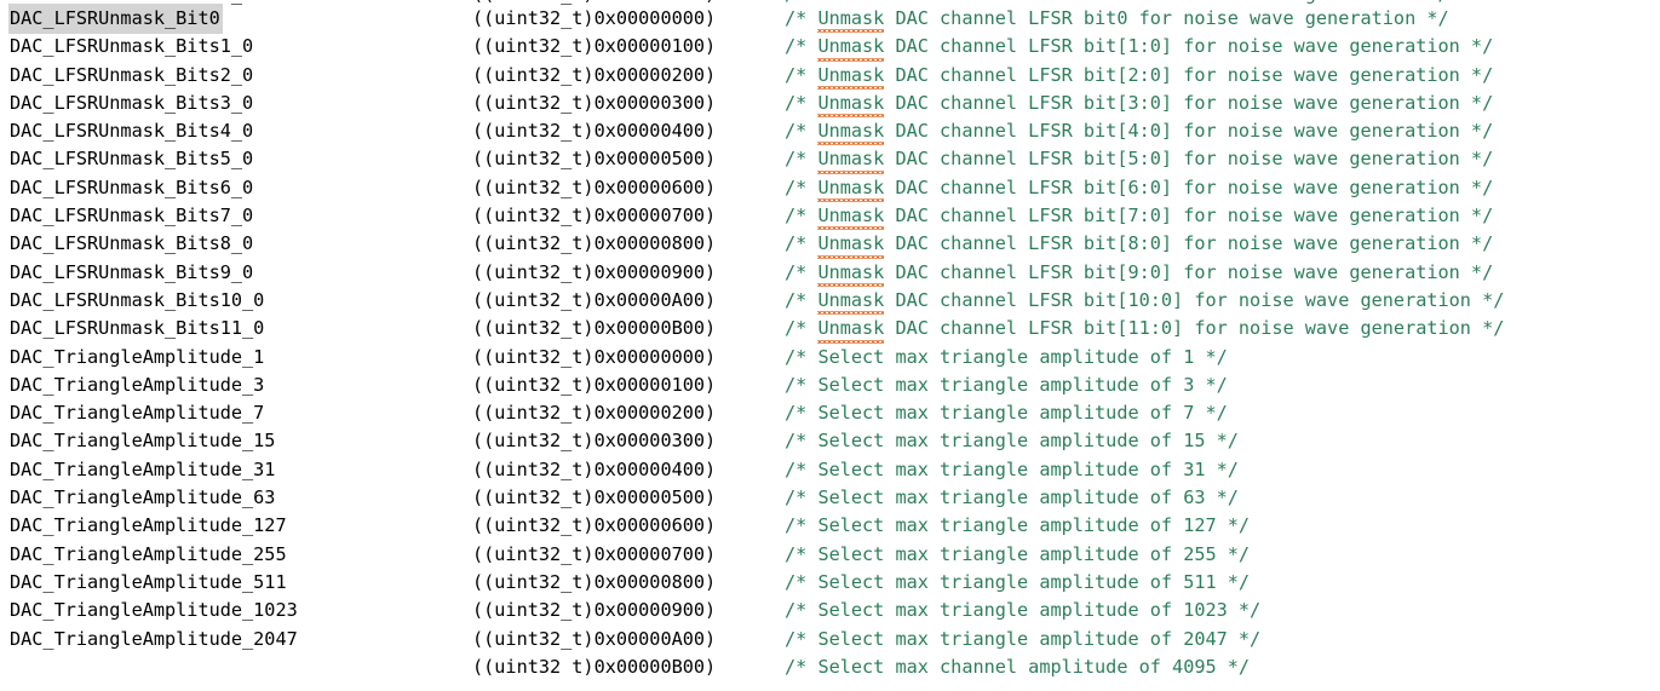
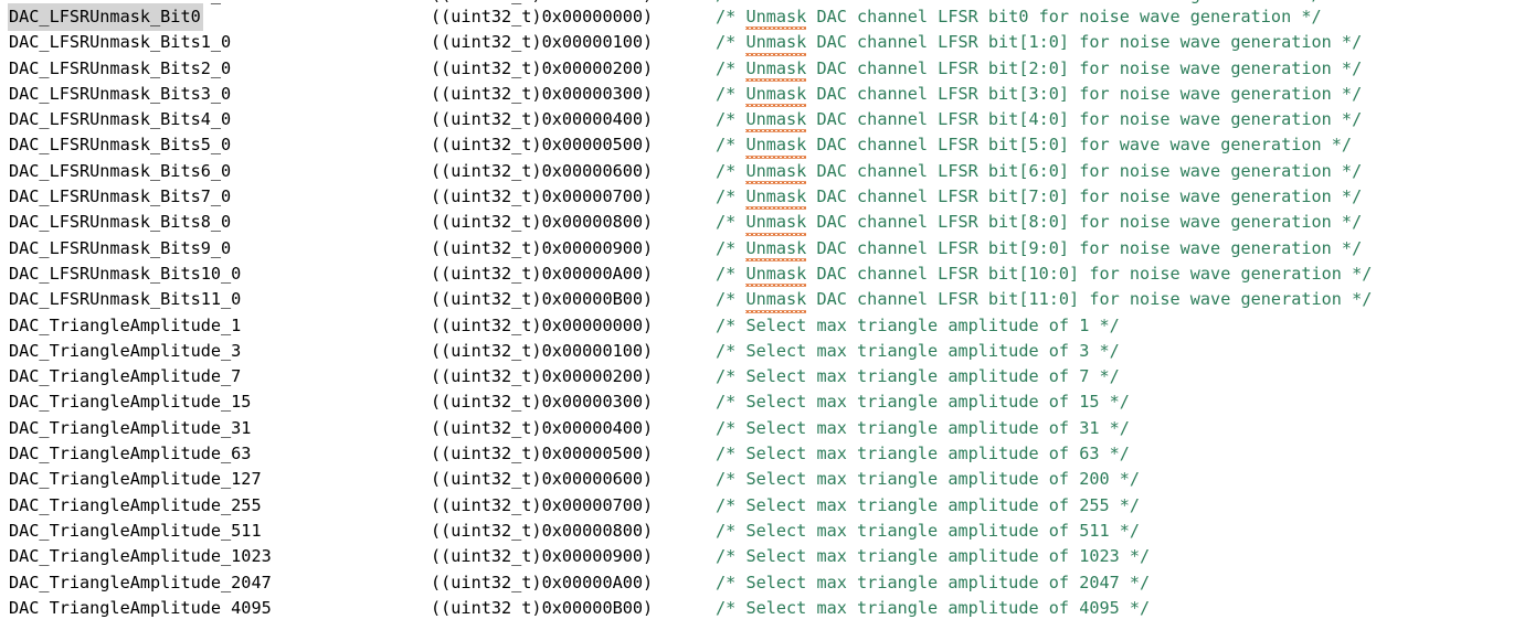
  DAC_LFSRUnmask_Bit0
  ((uint32_t)0x00000000)
  /* Unmask DAC channel LFSR bit0 for noise wave generation */
  DAC_LFSRUnmask_Bits1_0
  ((uint32_t)0x00000100)
  /* Unmask DAC channel LFSR bit[1:0] for noise wave generation */
  DAC_LFSRUnmask_Bits2_0
  ((uint32_t)0x00000200)
  /* Unmask DAC channel LFSR bit[2:0] for noise wave generation */
  DAC_LFSRUnmask_Bits3_0
  ((uint32_t)0x00000300)
  /* Unmask DAC channel LFSR bit[3:0] for noise wave generation */
  DAC_LFSRUnmask_Bits4_0
  ((uint32_t)0x00000400)
  /* Unmask DAC channel LFSR bit[4:0] for noise wave generation */
  DAC_LFSRUnmask_Bits5_0
  ((uint32_t)0x00000500)
- /* Unmask DAC channel LFSR bit[5:0] for noise wave generation */
+ /* Unmask DAC channel LFSR bit[5:0] for wave wave generation */
  DAC_LFSRUnmask_Bits6_0
  ((uint32_t)0x00000600)
  /* Unmask DAC channel LFSR bit[6:0] for noise wave generation */
  DAC_LFSRUnmask_Bits7_0
  ((uint32_t)0x00000700)
  /* Unmask DAC channel LFSR bit[7:0] for noise wave generation */
  DAC_LFSRUnmask_Bits8_0
  ((uint32_t)0x00000800)
  /* Unmask DAC channel LFSR bit[8:0] for noise wave generation */
  DAC_LFSRUnmask_Bits9_0
  ((uint32_t)0x00000900)
  /* Unmask DAC channel LFSR bit[9:0] for noise wave generation */
  DAC_LFSRUnmask_Bits10_0
  ((uint32_t)0x00000A00)
  /* Unmask DAC channel LFSR bit[10:0] for noise wave generation */
  DAC_LFSRUnmask_Bits11_0
  ((uint32_t)0x00000B00)
  /* Unmask DAC channel LFSR bit[11:0] for noise wave generation */
  DAC_TriangleAmplitude_1
  ((uint32_t)0x00000000)
  /* Select max triangle amplitude of 1 */
  DAC_TriangleAmplitude_3
  ((uint32_t)0x00000100)
  /* Select max triangle amplitude of 3 */
  DAC_TriangleAmplitude_7
  ((uint32_t)0x00000200)
  /* Select max triangle amplitude of 7 */
  DAC_TriangleAmplitude_15
  ((uint32_t)0x00000300)
  /* Select max triangle amplitude of 15 */
  DAC_TriangleAmplitude_31
  ((uint32_t)0x00000400)
  /* Select max triangle amplitude of 31 */
  DAC_TriangleAmplitude_63
  ((uint32_t)0x00000500)
  /* Select max triangle amplitude of 63 */
  DAC_TriangleAmplitude_127
  ((uint32_t)0x00000600)
- /* Select max triangle amplitude of 127 */
+ /* Select max triangle amplitude of 200 */
  DAC_TriangleAmplitude_255
  ((uint32_t)0x00000700)
  /* Select max triangle amplitude of 255 */
  DAC_TriangleAmplitude_511
  ((uint32_t)0x00000800)
  /* Select max triangle amplitude of 511 */
  DAC_TriangleAmplitude_1023
  ((uint32_t)0x00000900)
  /* Select max triangle amplitude of 1023 */
  DAC_TriangleAmplitude_2047
  ((uint32_t)0x00000A00)
  /* Select max triangle amplitude of 2047 */
+ DAC_TriangleAmplitude_4095
  ((uint32_t)0x00000B00)
- /* Select max channel amplitude of 4095 */
+ /* Select max triangle amplitude of 4095 */
